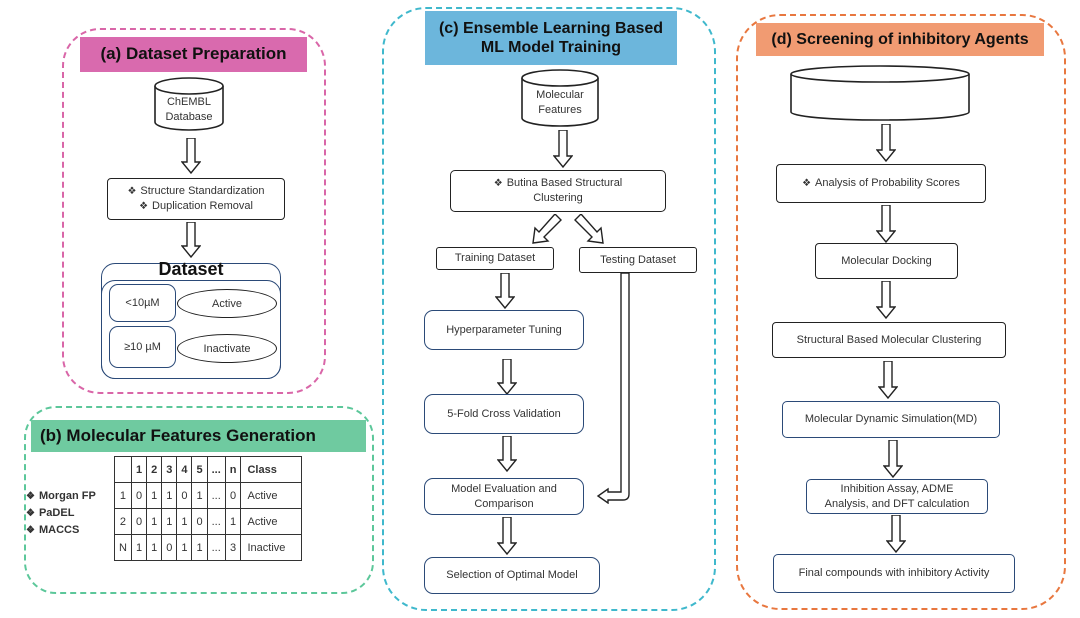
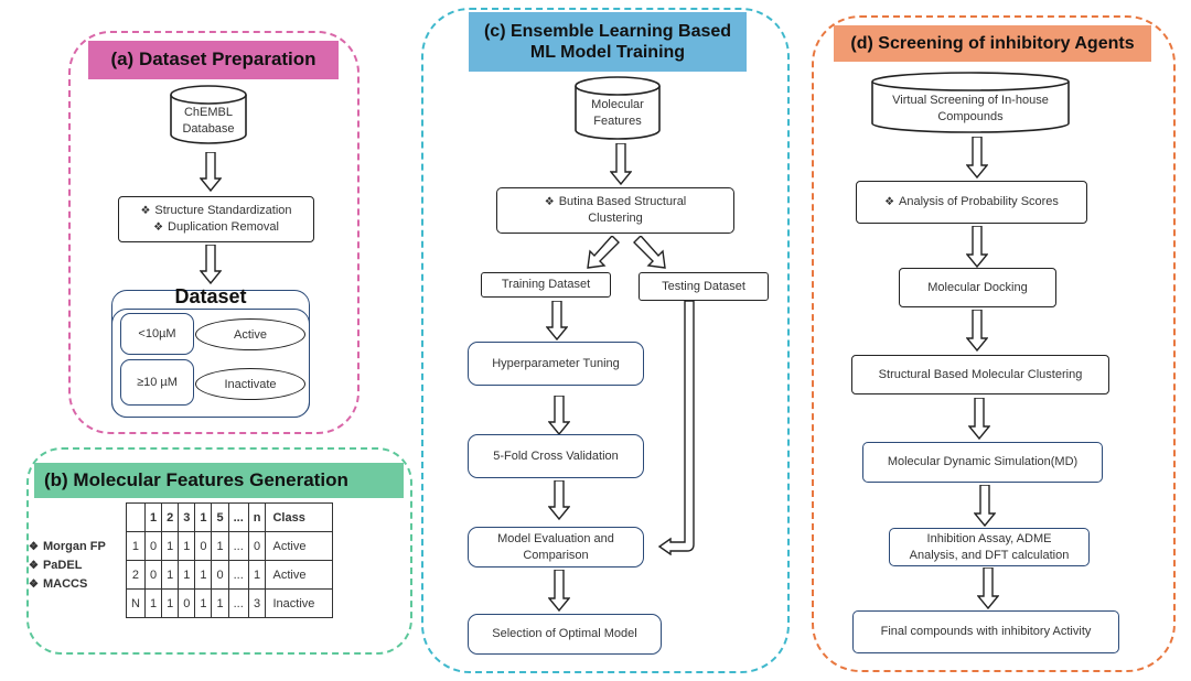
  (a) Dataset Preparation
  ChEMBL
  Database
  ❖ Structure Standardization
  ❖ Duplication Removal
  Dataset
  <10µM
  Active
  ≥10 µM
  Inactivate
  (b) Molecular Features Generation
  ❖ Morgan FP
  ❖ PaDEL
  ❖ MACCS
- 	1	2	3	4	5	...	n	Class
+ 	1	2	3	1	5	...	n	Class
  1	0	1	1	0	1	...	0	Active
  2	0	1	1	1	0	...	1	Active
  N	1	1	0	1	1	...	3	Inactive
  (c) Ensemble Learning Based
  ML Model Training
  Molecular
  Features
  ❖ Butina Based Structural
  Clustering
  Training Dataset
  Testing Dataset
  Hyperparameter Tuning
  5-Fold Cross Validation
  Model Evaluation and
  Comparison
  Selection of Optimal Model
  (d) Screening of inhibitory Agents
+ Virtual Screening of In-house
+ Compounds
  ❖
  Analysis of Probability Scores
  Molecular Docking
  Structural Based Molecular Clustering
  Molecular Dynamic Simulation(MD)
  Inhibition Assay, ADME
  Analysis, and DFT calculation
  Final compounds with inhibitory Activity
